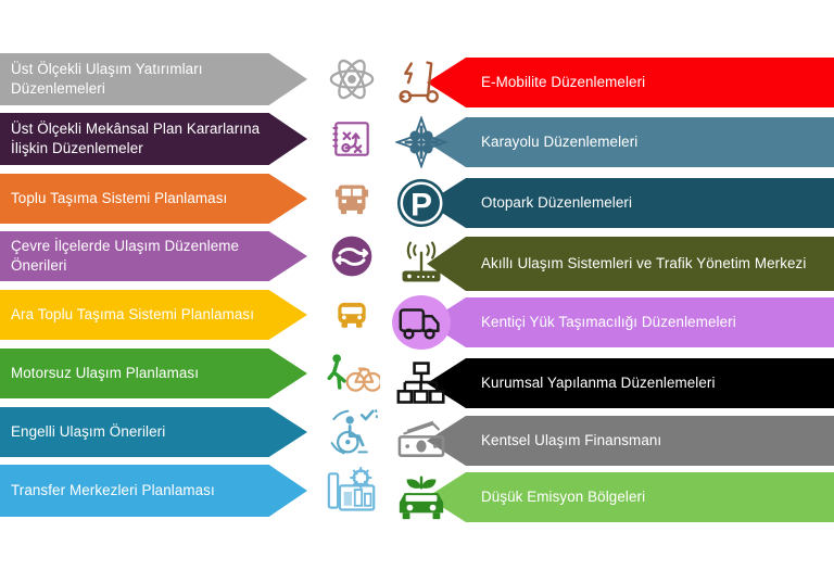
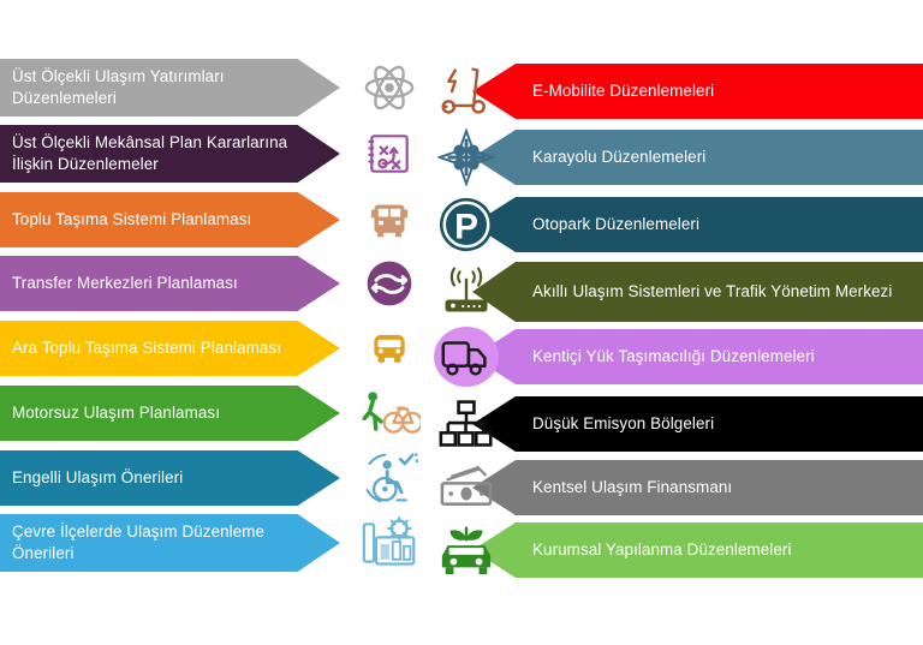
  Üst Ölçekli Ulaşım Yatırımları Düzenlemeleri
  Üst Ölçekli Mekânsal Plan Kararlarına İlişkin Düzenlemeler
  Toplu Taşıma Sistemi Planlaması
- Çevre İlçelerde Ulaşım Düzenleme Önerileri
+ Transfer Merkezleri Planlaması
  Ara Toplu Taşıma Sistemi Planlaması
  Motorsuz Ulaşım Planlaması
  Engelli Ulaşım Önerileri
- Transfer Merkezleri Planlaması
+ Çevre İlçelerde Ulaşım Düzenleme Önerileri
  E-Mobilite Düzenlemeleri
  Karayolu Düzenlemeleri
  Otopark Düzenlemeleri
  P
  Akıllı Ulaşım Sistemleri ve Trafik Yönetim Merkezi
  Kentiçi Yük Taşımacılığı Düzenlemeleri
- Kurumsal Yapılanma Düzenlemeleri
+ Düşük Emisyon Bölgeleri
  Kentsel Ulaşım Finansmanı
- Düşük Emisyon Bölgeleri
+ Kurumsal Yapılanma Düzenlemeleri
